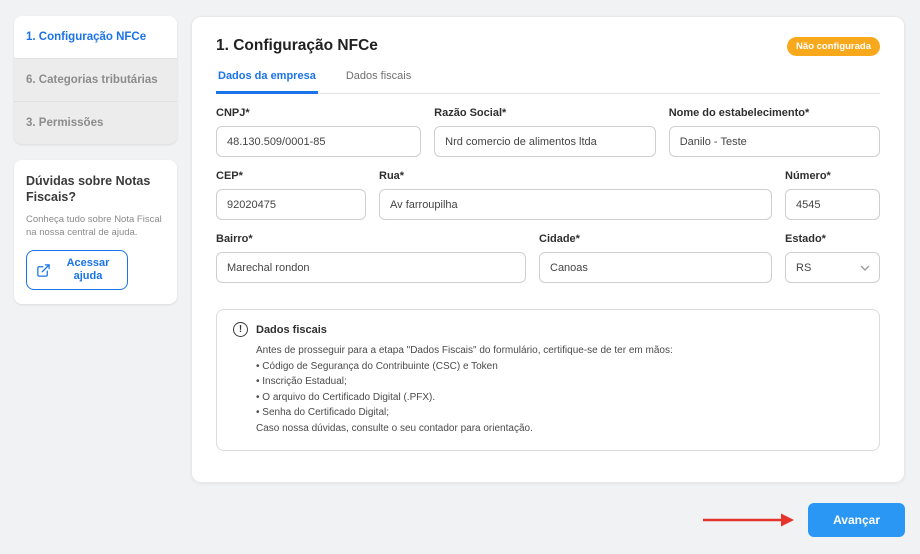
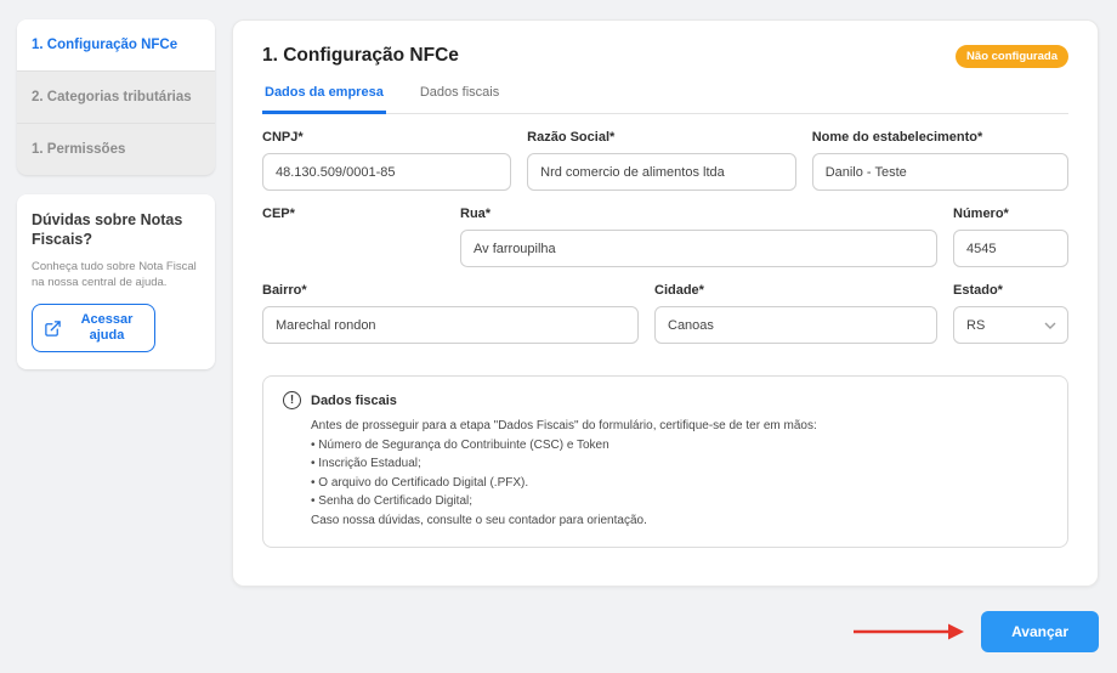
  1. Configuração NFCe
- 6. Categorias tributárias
+ 2. Categorias tributárias
- 3. Permissões
+ 1. Permissões
  Dúvidas sobre Notas Fiscais?
  Conheça tudo sobre Nota Fiscal na nossa central de ajuda.
  Acessar ajuda
  1. Configuração NFCe
  Não configurada
  Dados da empresa
  Dados fiscais
  CNPJ*
  48.130.509/0001-85
  Razão Social*
  Nrd comercio de alimentos ltda
  Nome do estabelecimento*
  Danilo - Teste
  CEP*
- 92020475
  Rua*
  Av farroupilha
  Número*
  4545
  Bairro*
  Marechal rondon
  Cidade*
  Canoas
  Estado*
  RS
  !
  Dados fiscais
  Antes de prosseguir para a etapa "Dados Fiscais" do formulário, certifique-se de ter em mãos:
- • Código de Segurança do Contribuinte (CSC) e Token
+ • Número de Segurança do Contribuinte (CSC) e Token
  • Inscrição Estadual;
  • O arquivo do Certificado Digital (.PFX).
  • Senha do Certificado Digital;
  Caso nossa dúvidas, consulte o seu contador para orientação.
  Avançar
